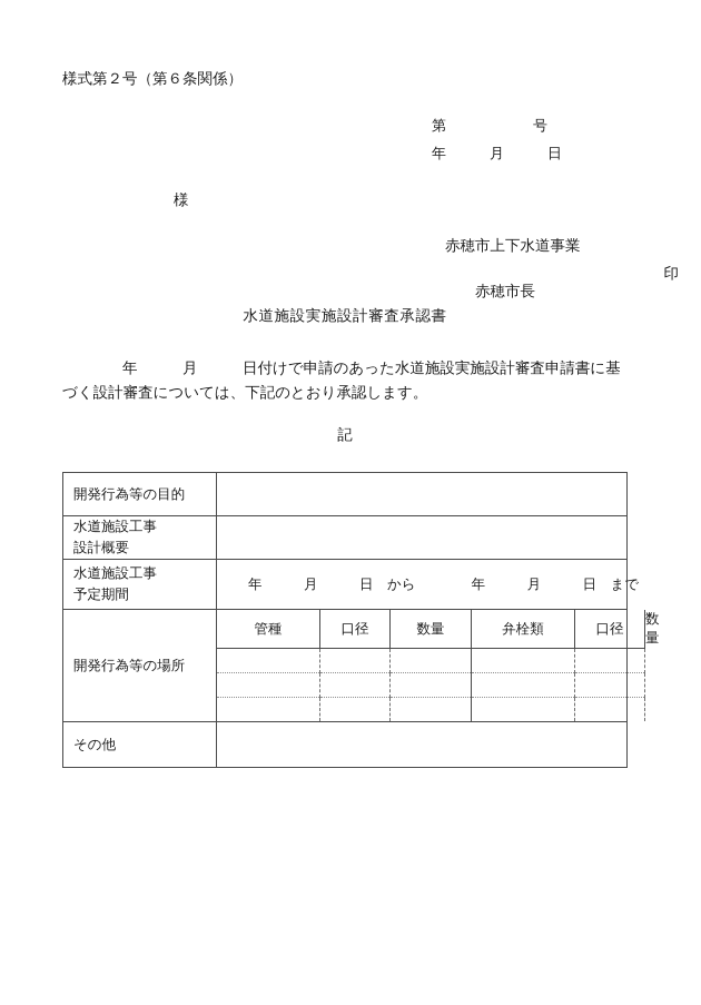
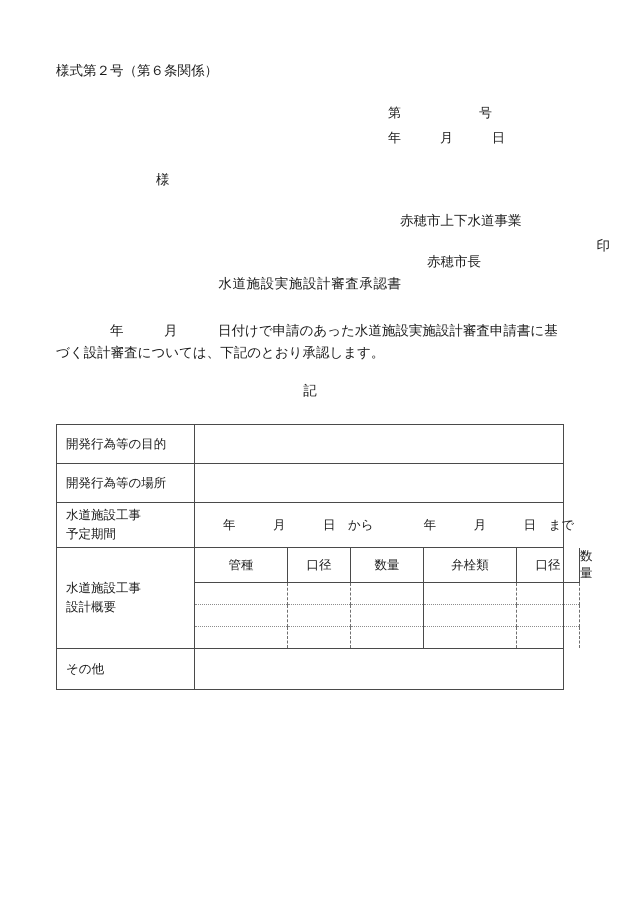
  様式第２号（第６条関係）
  第 号
  年 月 日
  様
  赤穂市上下水道事業
  赤穂市長
  印
  水道施設実施設計審査承認書
  年 月 日付けで申請のあった水道施設実施設計審査申請書に基づく設計審査については、下記のとおり承認します。
  記
  開発行為等の目的
- 水道施設工事 設計概要
+ 開発行為等の場所
  水道施設工事 予定期間	年 月 日 から 年 月 日 まで
- 開発行為等の場所
+ 水道施設工事 設計概要
  管種	口径	数量	弁栓類	口径	数量
  その他
